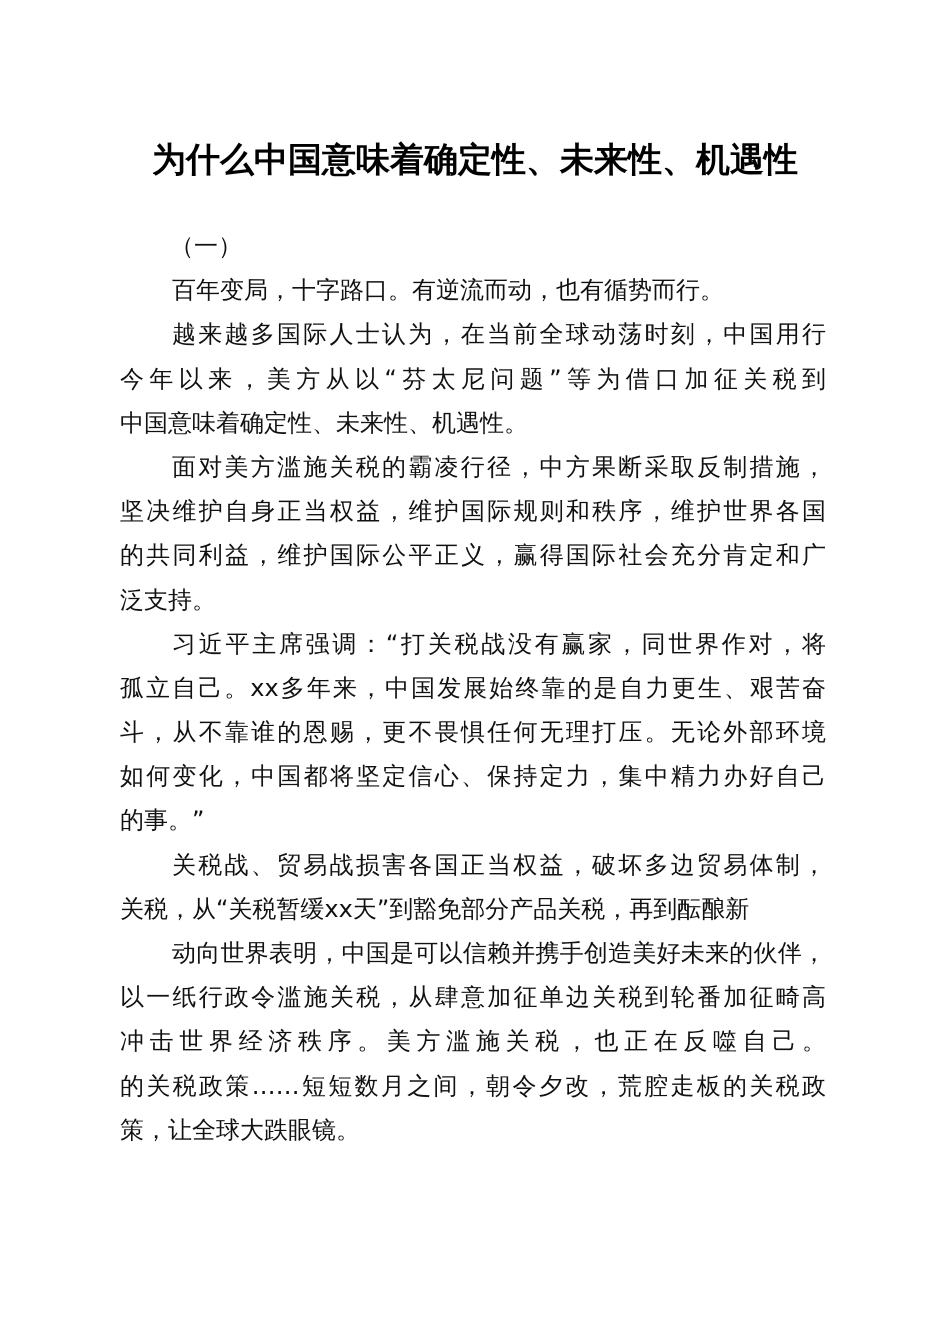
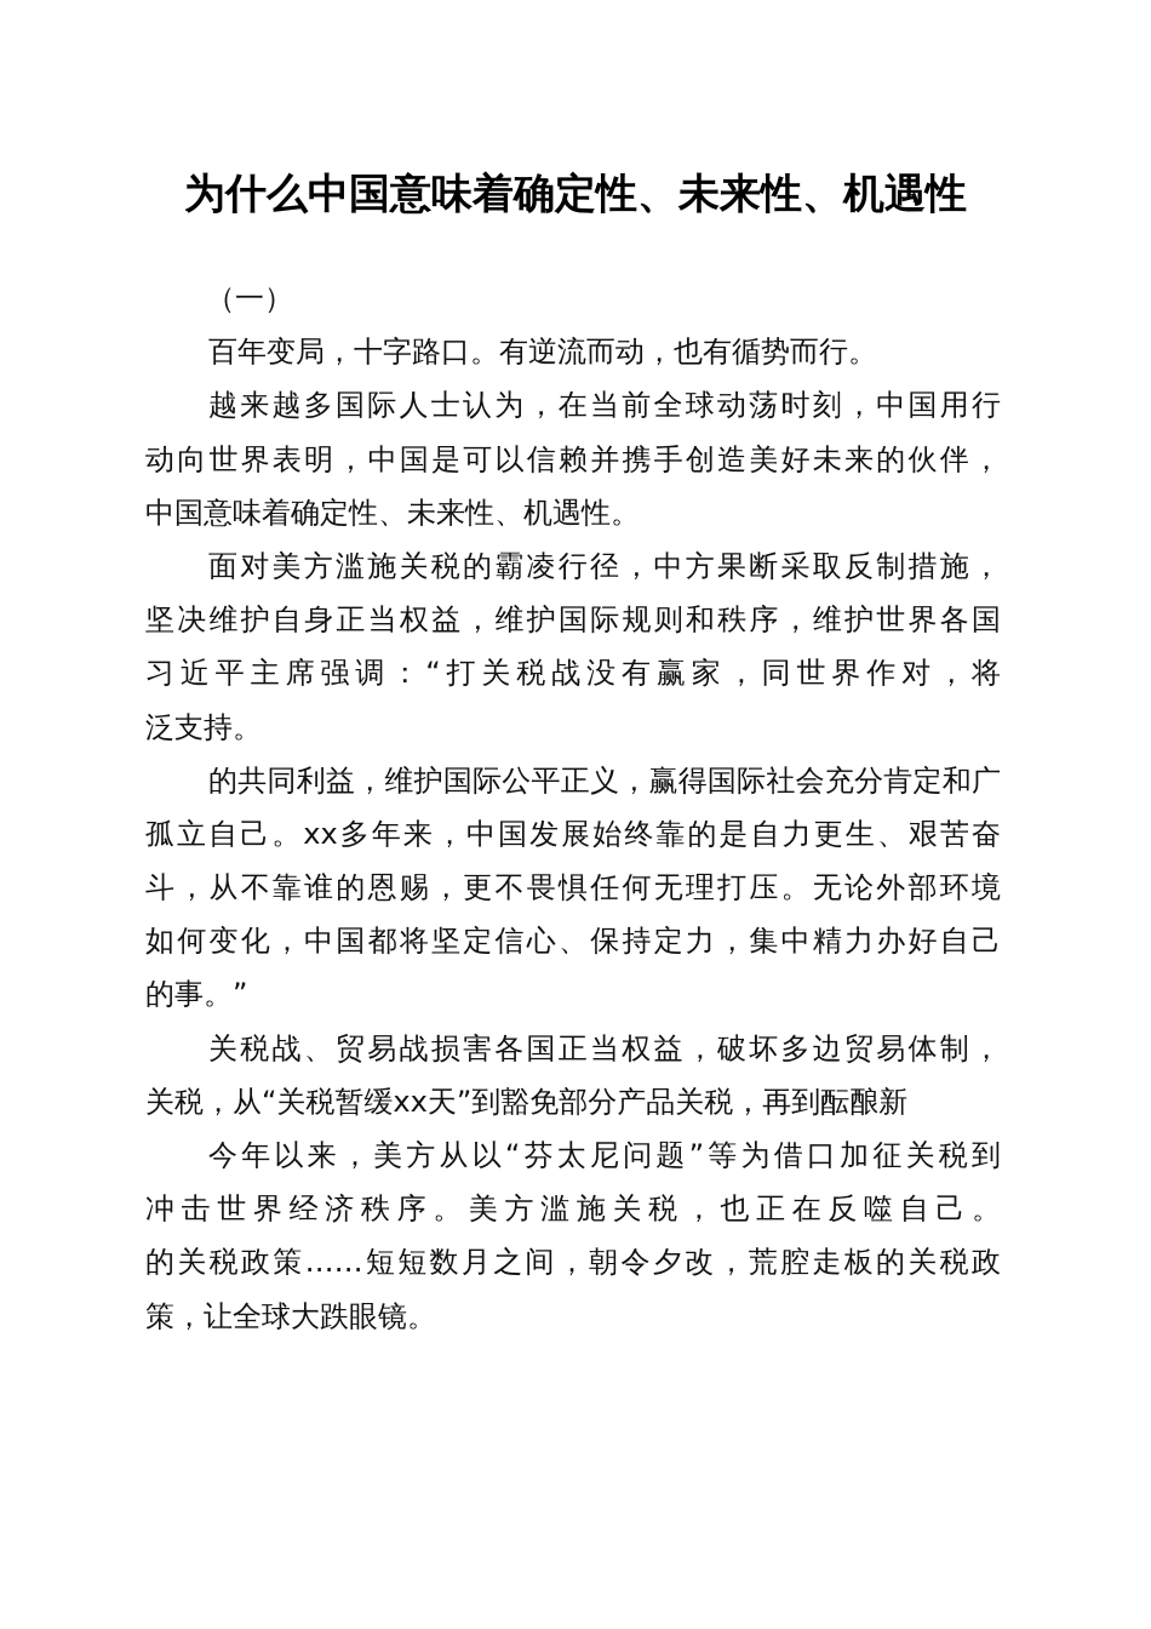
  为什么中国意味着确定性、未来性、机遇性
  （一）
  百年变局，十字路口。有逆流而动，也有循势而行。
  越来越多国际人士认为，在当前全球动荡时刻，中国用行
- 今年以来，美方从以“芬太尼问题”等为借口加征关税到
+ 动向世界表明，中国是可以信赖并携手创造美好未来的伙伴，
  中国意味着确定性、未来性、机遇性。
  面对美方滥施关税的霸凌行径，中方果断采取反制措施，
  坚决维护自身正当权益，维护国际规则和秩序，维护世界各国
- 的共同利益，维护国际公平正义，赢得国际社会充分肯定和广
+ 习近平主席强调：“打关税战没有赢家，同世界作对，将
  泛支持。
- 习近平主席强调：“打关税战没有赢家，同世界作对，将
+ 的共同利益，维护国际公平正义，赢得国际社会充分肯定和广
  孤立自己。xx多年来，中国发展始终靠的是自力更生、艰苦奋
  斗，从不靠谁的恩赐，更不畏惧任何无理打压。无论外部环境
  如何变化，中国都将坚定信心、保持定力，集中精力办好自己
  的事。”
  关税战、贸易战损害各国正当权益，破坏多边贸易体制，
  关税，从“关税暂缓xx天”到豁免部分产品关税，再到酝酿新
- 动向世界表明，中国是可以信赖并携手创造美好未来的伙伴，
+ 今年以来，美方从以“芬太尼问题”等为借口加征关税到
- 以一纸行政令滥施关税，从肆意加征单边关税到轮番加征畸高
  冲击世界经济秩序。美方滥施关税，也正在反噬自己。
  的关税政策……短短数月之间，朝令夕改，荒腔走板的关税政
  策，让全球大跌眼镜。
